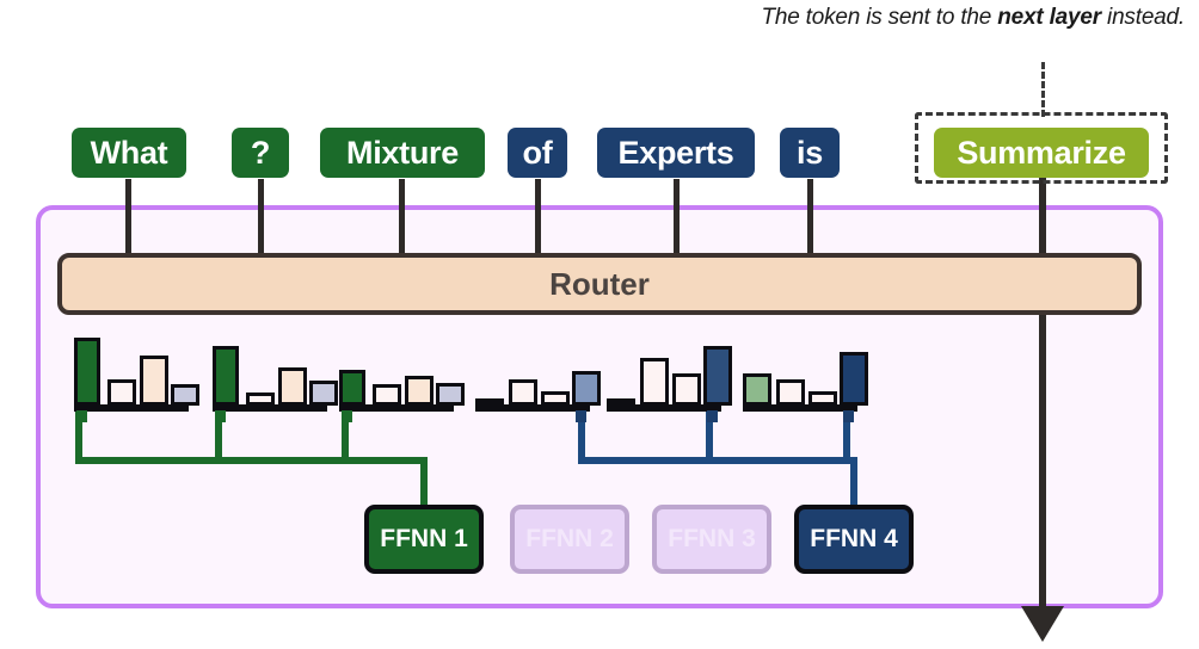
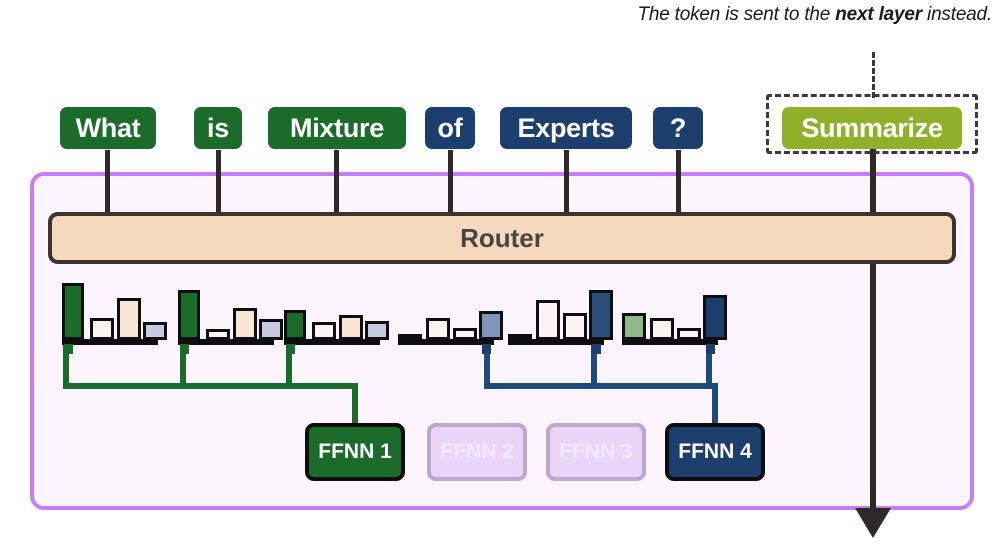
  The token is sent to the next layer instead.
  What
- ?
+ is
  Mixture
  of
  Experts
- is
+ ?
  Summarize
  Router
  FFNN 1
  FFNN 4
